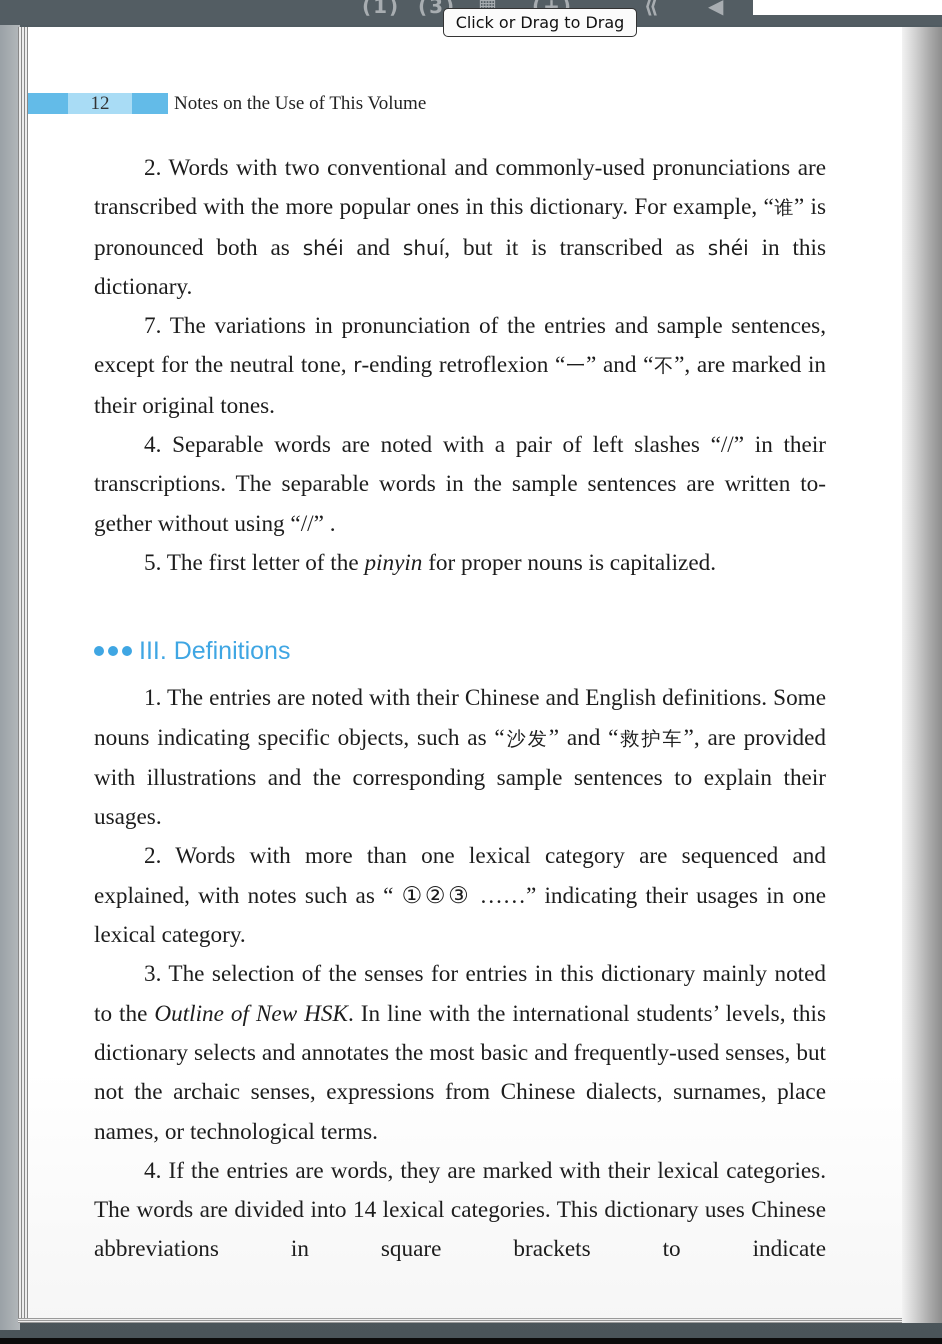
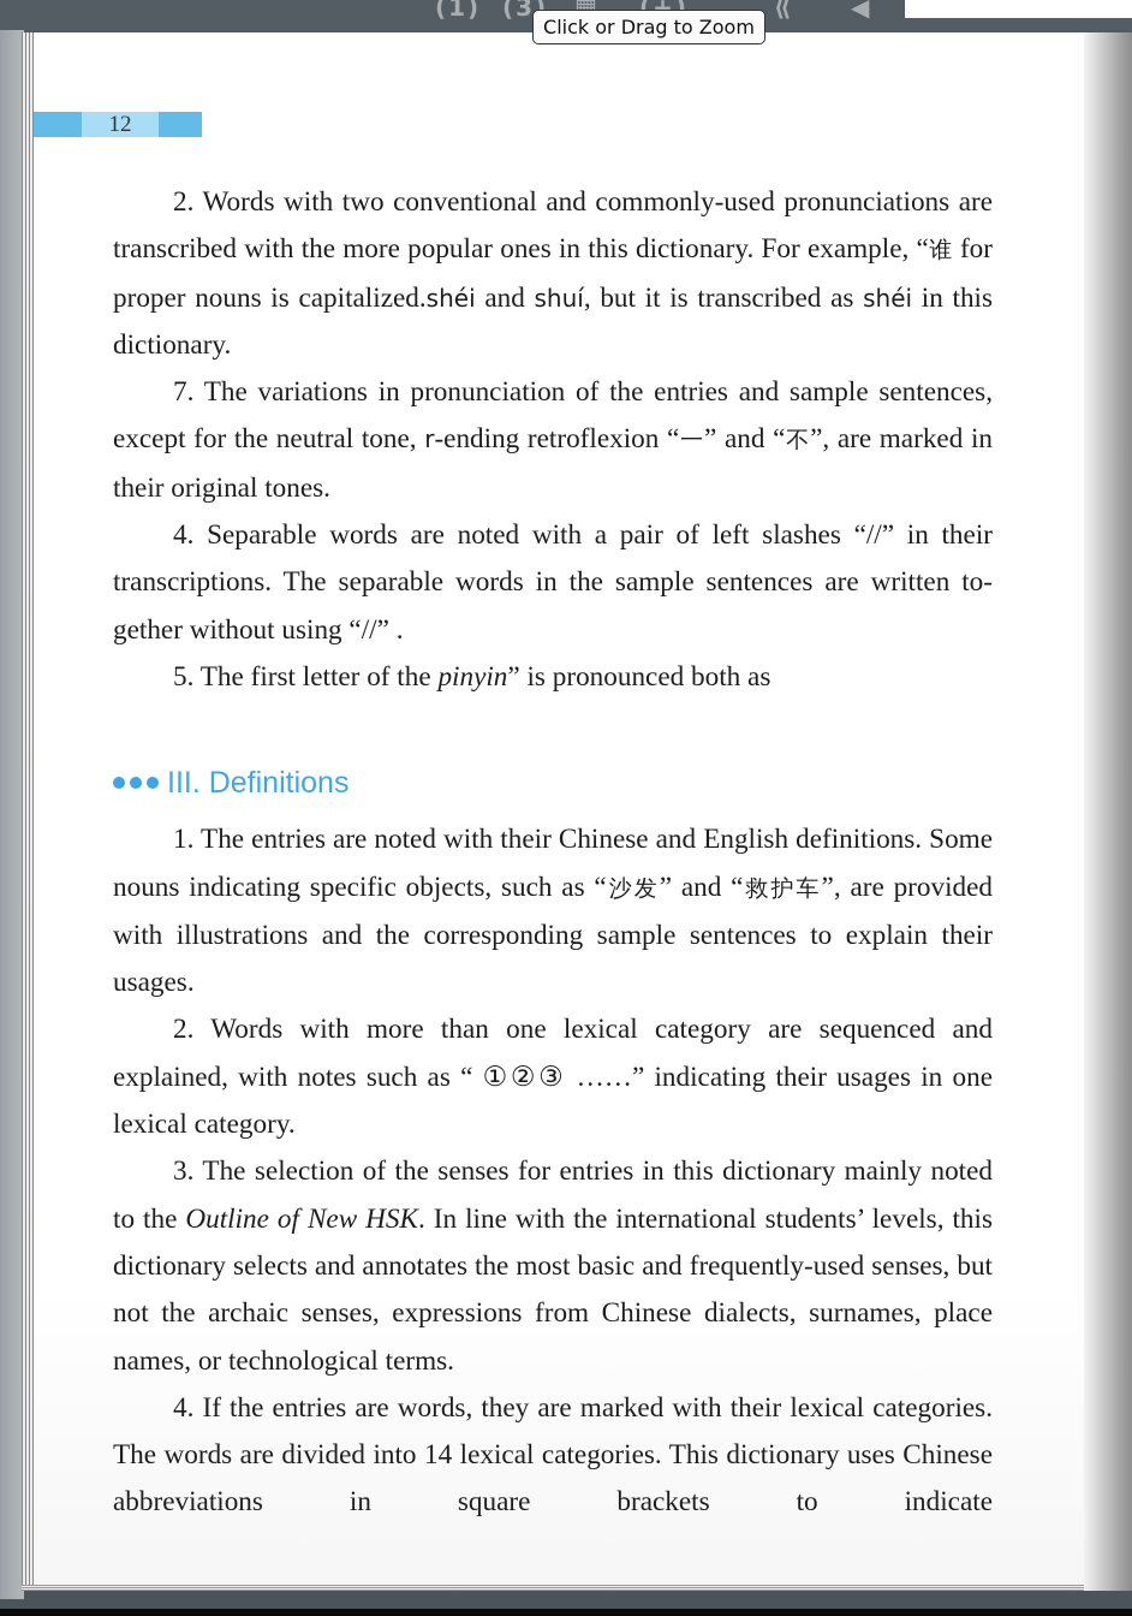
  (1)
  (3)
  ▦
  (+)
  ⟪
  ◀
- Click or Drag to Drag
+ Click or Drag to Zoom
  12
- Notes on the Use of This Volume
- 2. Words with two conventional and commonly-used pronunciations are transcribed with the more popular ones in this dictionary. For example, “谁” is pronounced both as shéi and shuí, but it is transcribed as shéi in this dictionary.
+ 2. Words with two conventional and commonly-used pronunciations are transcribed with the more popular ones in this dictionary. For example, “谁 for proper nouns is capitalized.shéi and shuí, but it is transcribed as shéi in this dictionary.
  7. The variations in pronunciation of the entries and sample sentences, except for the neutral tone, r-ending retroflexion “一” and “不”, are marked in their original tones.
  4. Separable words are noted with a pair of left slashes “//” in their transcriptions. The separable words in the sample sentences are written to-gether without using “//” .
- 5. The first letter of the pinyin for proper nouns is capitalized.
+ 5. The first letter of the pinyin” is pronounced both as
  III. Definitions
  1. The entries are noted with their Chinese and English definitions. Some nouns indicating specific objects, such as “沙发” and “救护车”, are provided with illustrations and the corresponding sample sentences to explain their usages.
  2. Words with more than one lexical category are sequenced and explained, with notes such as “ ①②③ ……” indicating their usages in one lexical category.
  3. The selection of the senses for entries in this dictionary mainly noted to the Outline of New HSK. In line with the international students’ levels, this dictionary selects and annotates the most basic and frequently-used senses, but not the archaic senses, expressions from Chinese dialects, surnames, place names, or technological terms.
  4. If the entries are words, they are marked with their lexical categories. The words are divided into 14 lexical categories. This dictionary uses Chinese abbreviations in square brackets to indicate
